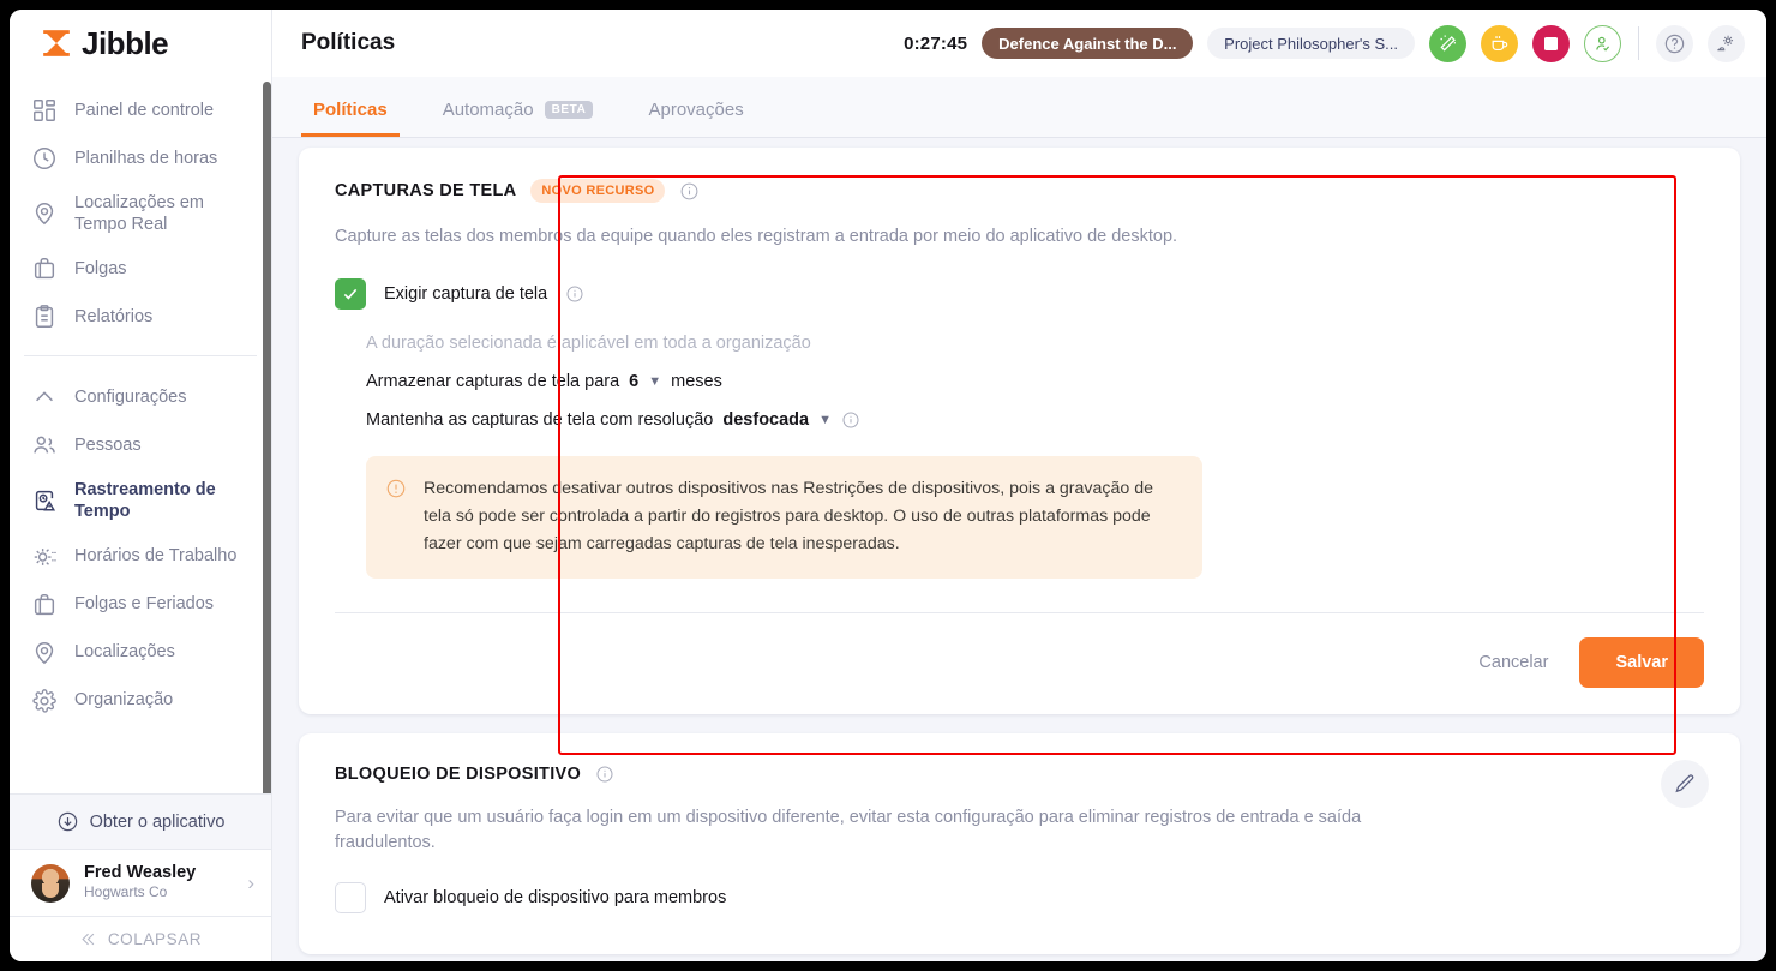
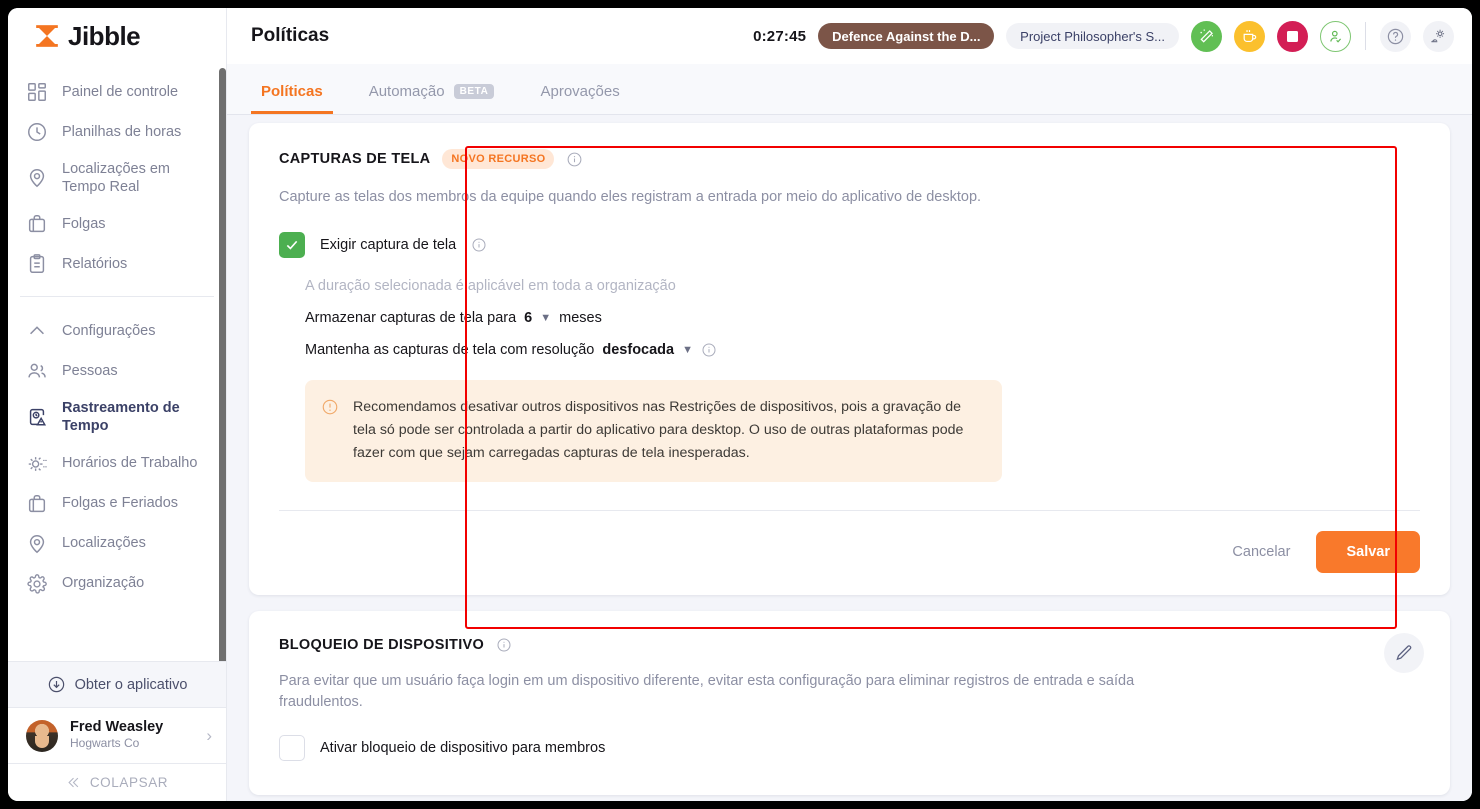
  Jibble
  Painel de controle
  Planilhas de horas
  Localizações em Tempo Real
  Folgas
  Relatórios
  Configurações
  Pessoas
  Rastreamento de Tempo
  Horários de Trabalho
  Folgas e Feriados
  Localizações
  Organização
  Obter o aplicativo
  Fred Weasley
  Hogwarts Co
  ›
  COLAPSAR
  Políticas
  0:27:45
  Defence Against the D...
  Project Philosopher's S...
  Políticas
  Automação
  BETA
  Aprovações
  CAPTURAS DE TELA
  NOVO RECURSO
  Capture as telas dos membros da equipe quando eles registram a entrada por meio do aplicativo de desktop.
  Exigir captura de tela
  A duração selecionada é aplicável em toda a organização
  Armazenar capturas de tela para
  6
  ▼
  meses
  Mantenha as capturas de tela com resolução
  desfocada
  ▼
- Recomendamos desativar outros dispositivos nas Restrições de dispositivos, pois a gravação de tela só pode ser controlada a partir do registros para desktop. O uso de outras plataformas pode fazer com que sejam carregadas capturas de tela inesperadas.
+ Recomendamos desativar outros dispositivos nas Restrições de dispositivos, pois a gravação de tela só pode ser controlada a partir do aplicativo para desktop. O uso de outras plataformas pode fazer com que sejam carregadas capturas de tela inesperadas.
  Cancelar
  Salvar
  BLOQUEIO DE DISPOSITIVO
  Para evitar que um usuário faça login em um dispositivo diferente, evitar esta configuração para eliminar registros de entrada e saída fraudulentos.
  Ativar bloqueio de dispositivo para membros
